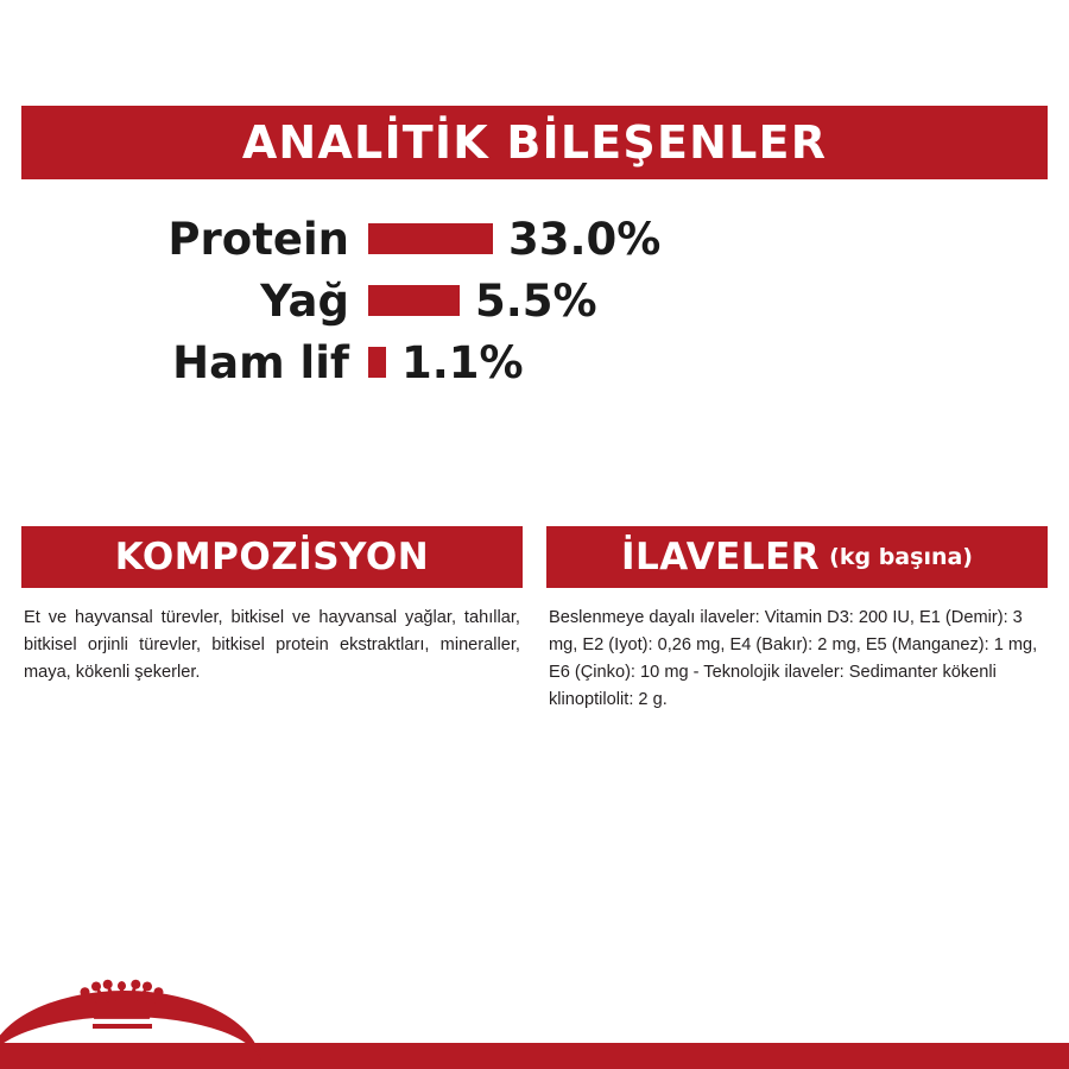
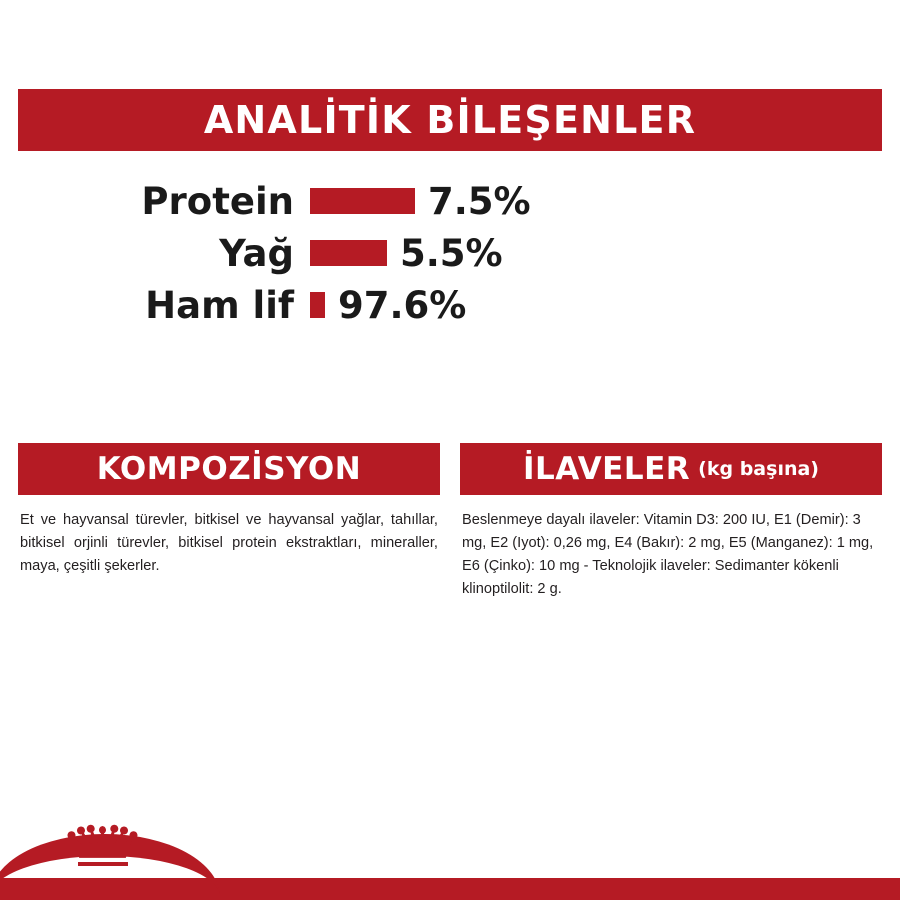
  ANALİTİK BİLEŞENLER
  Protein
- 33.0%
+ 7.5%
  Yağ
  5.5%
  Ham lif
- 1.1%
+ 97.6%
  KOMPOZİSYON
- Et ve hayvansal türevler, bitkisel ve hayvansal yağlar, tahıllar, bitkisel orjinli türevler, bitkisel protein ekstraktları, mineraller, maya, kökenli şekerler.
+ Et ve hayvansal türevler, bitkisel ve hayvansal yağlar, tahıllar, bitkisel orjinli türevler, bitkisel protein ekstraktları, mineraller, maya, çeşitli şekerler.
  İLAVELER
  (kg başına)
  Beslenmeye dayalı ilaveler: Vitamin D3: 200 IU, E1 (Demir): 3 mg, E2 (Iyot): 0,26 mg, E4 (Bakır): 2 mg, E5 (Manganez): 1 mg, E6 (Çinko): 10 mg - Teknolojik ilaveler: Sedimanter kökenli klinoptilolit: 2 g.
